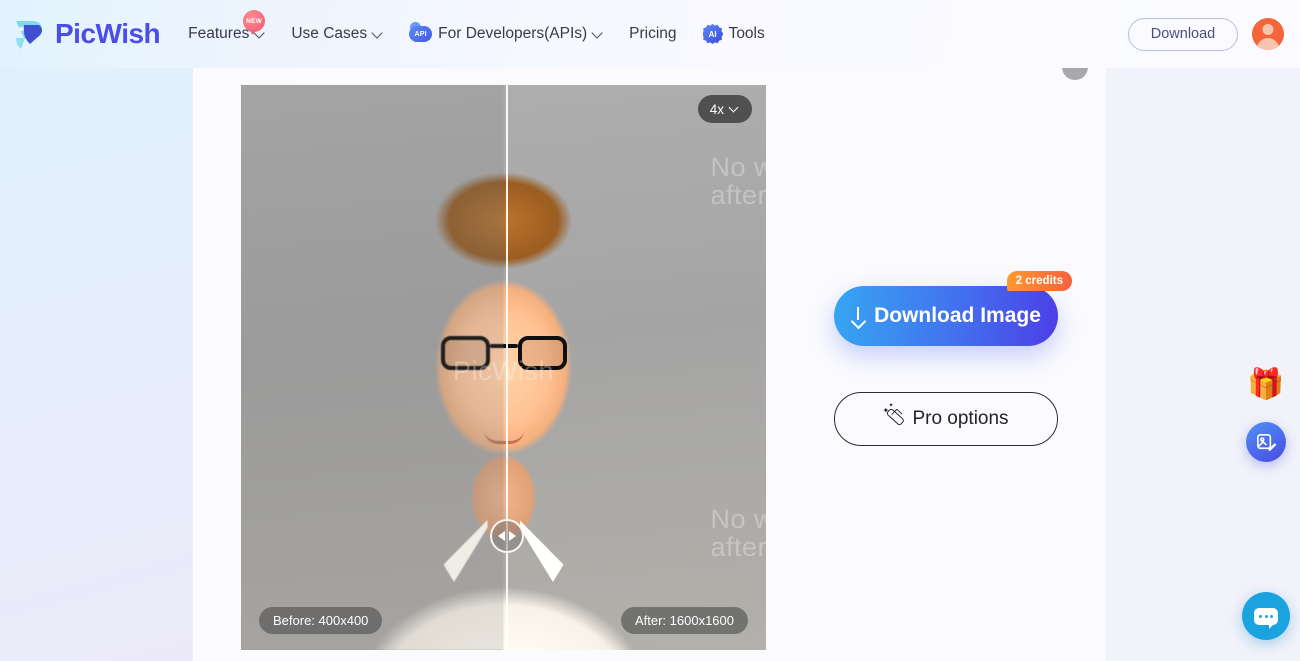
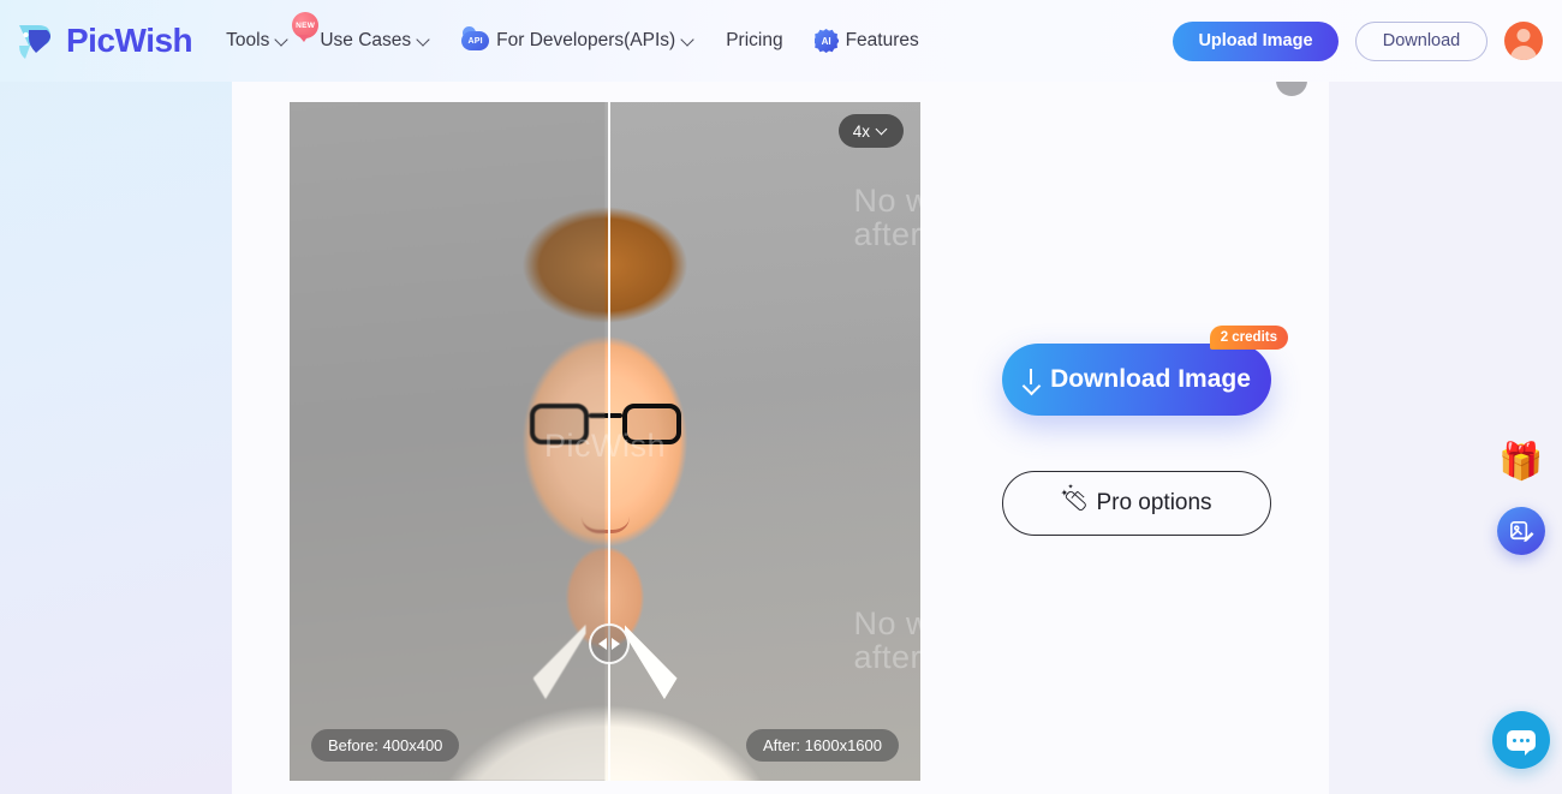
  PicWish
- Features
+ Tools
  Use Cases
  For Developers(APIs)
  Pricing
  AI
- Tools
+ Features
+ Upload Image
  Download
  No w
  after
  PicWish
  No w
  after
  4x
  Before: 400x400
  After: 1600x1600
  Download Image
  2 credits
  ✦
  Pro options
  🎁
